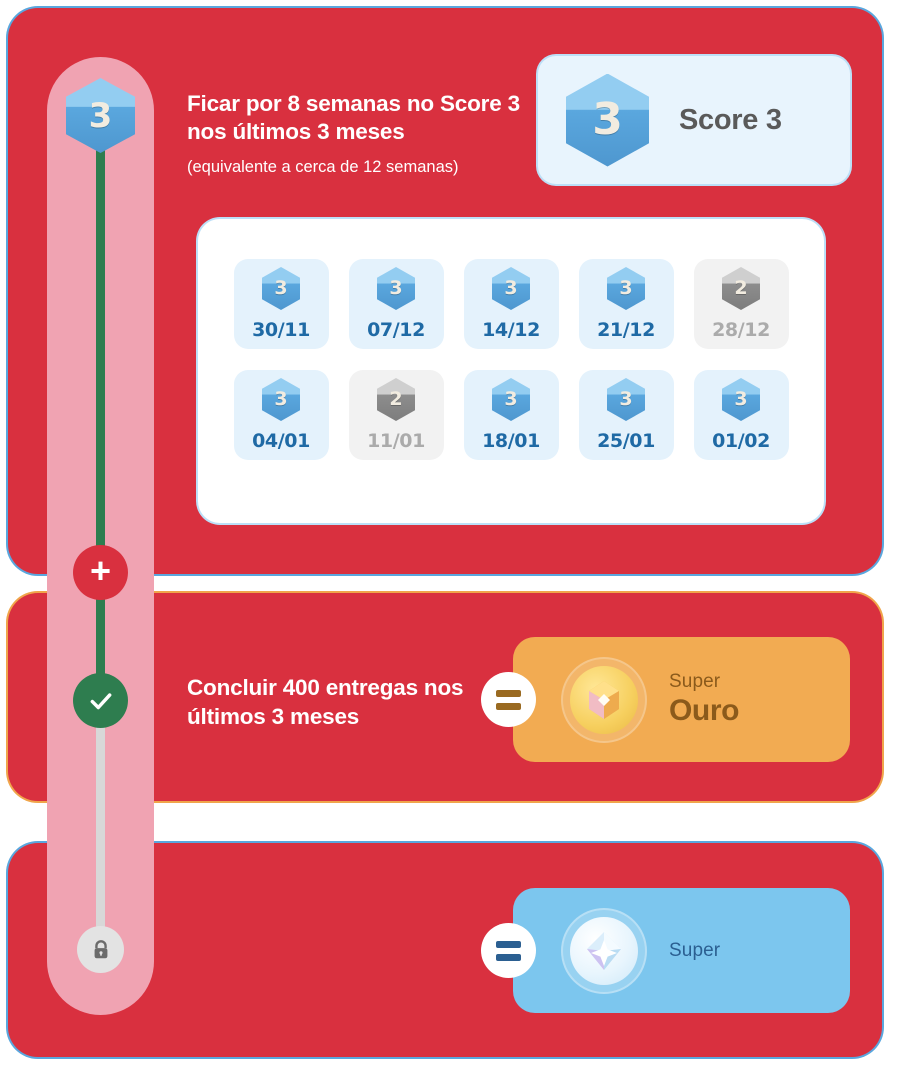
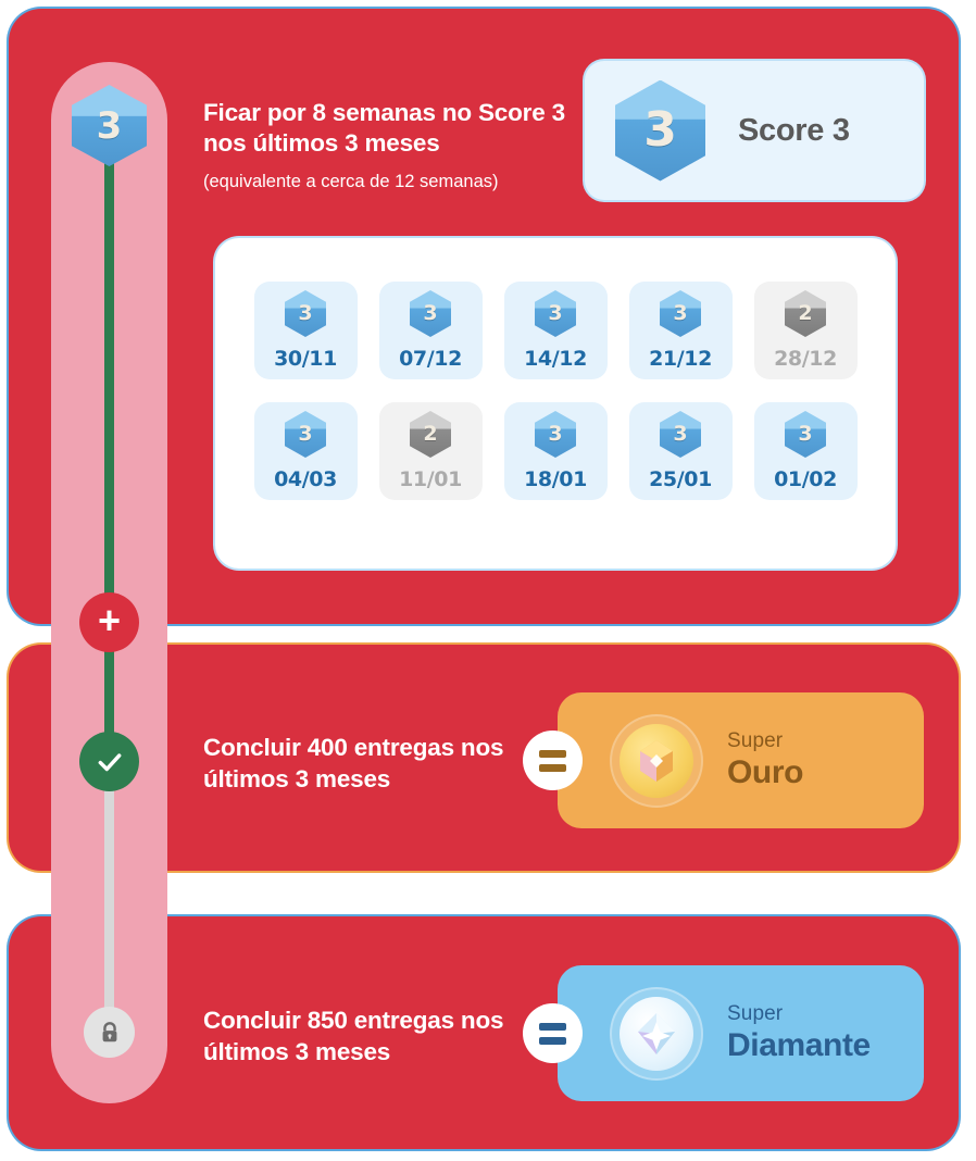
  3
  +
  Ficar por 8 semanas no Score 3 nos últimos 3 meses
  (equivalente a cerca de 12 semanas)
  3
  Score 3
  3
  30/11
  3
  07/12
  3
  14/12
  3
  21/12
  2
  28/12
  3
- 04/01
+ 04/03
  2
  11/01
  3
  18/01
  3
  25/01
  3
  01/02
  Concluir 400 entregas nos últimos 3 meses
  Super
  Ouro
+ Concluir 850 entregas nos últimos 3 meses
  Super
+ Diamante
